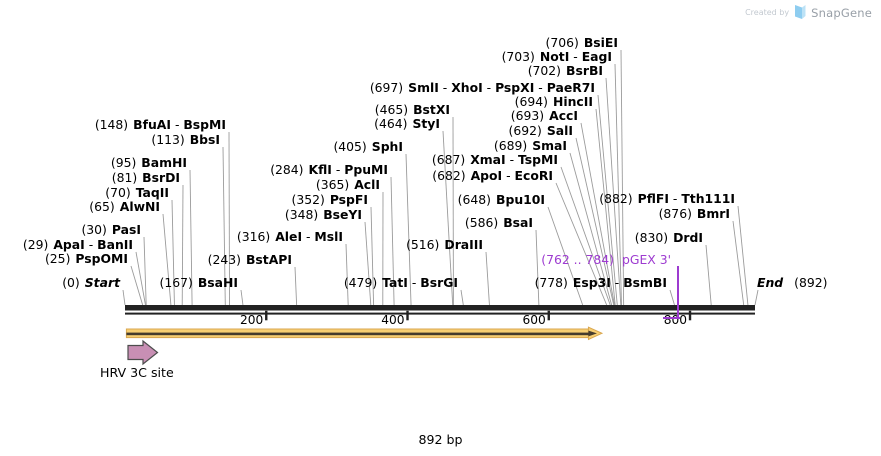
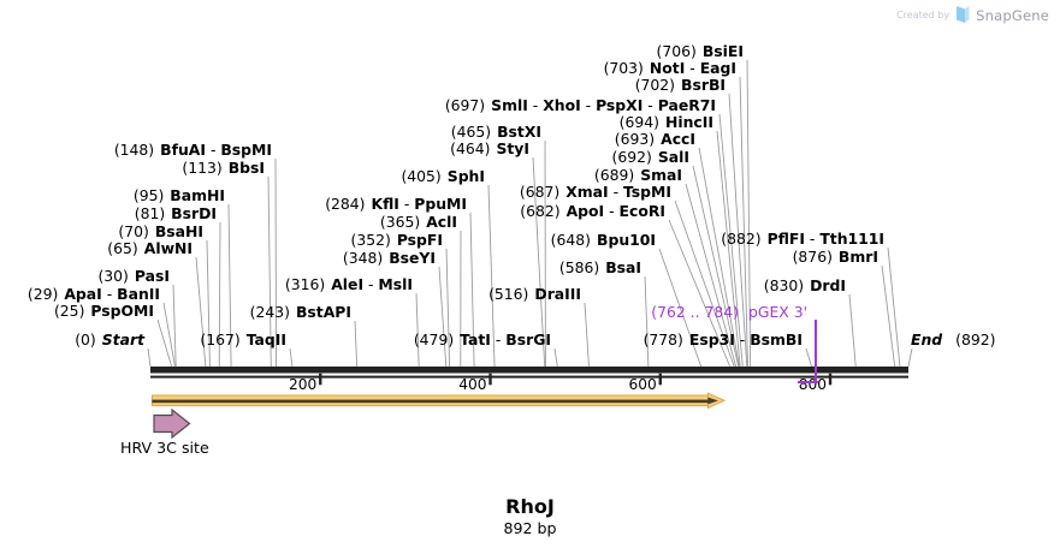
  Created by
  SnapGene
  (0) Start
  (25) PspOMI
  (29) ApaI - BanII
  (30) PasI
  (65) AlwNI
- (70) TaqII
+ (70) BsaHI
  (81) BsrDI
  (95) BamHI
  (113) BbsI
  (148) BfuAI - BspMI
- (167) BsaHI
+ (167) TaqII
  (243) BstAPI
  (316) AleI - MslI
  (348) BseYI
  (352) PspFI
  (365) AclI
  (284) KflI - PpuMI
  (405) SphI
  (464) StyI
  (465) BstXI
  (479) TatI - BsrGI
  (516) DraIII
  (586) BsaI
  (648) Bpu10I
  (682) ApoI - EcoRI
  (687) XmaI - TspMI
  (689) SmaI
  (692) SalI
  (693) AccI
  (694) HincII
  (697) SmlI - XhoI - PspXI - PaeR7I
  (702) BsrBI
  (703) NotI - EagI
  (706) BsiEI
  (778) Esp3I - BsmBI
  (830) DrdI
  (876) BmrI
  (882) PflFI - Tth111I
  End (892)
  200
  400
  600
  800
  (762 .. 784) pGEX 3'
  HRV 3C site
+ RhoJ
  892 bp
